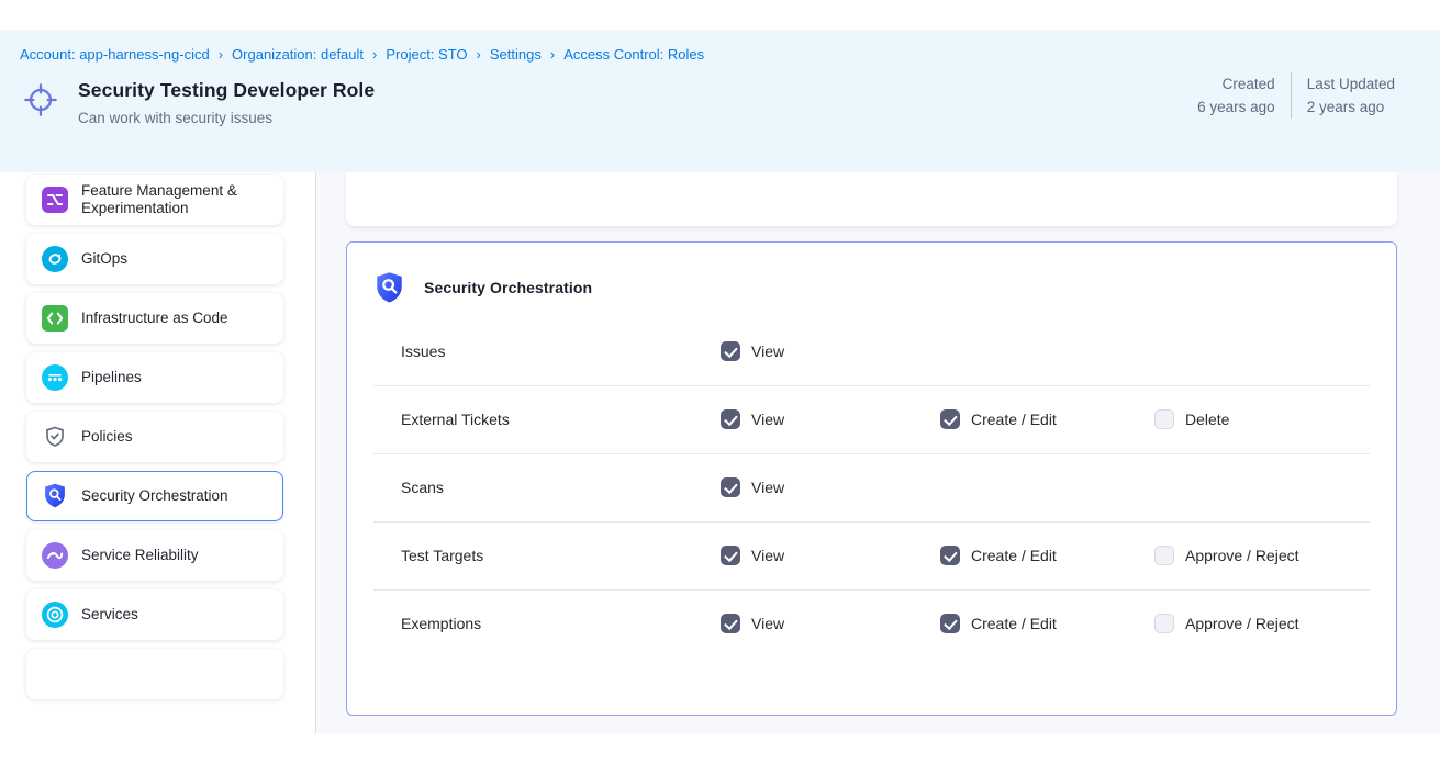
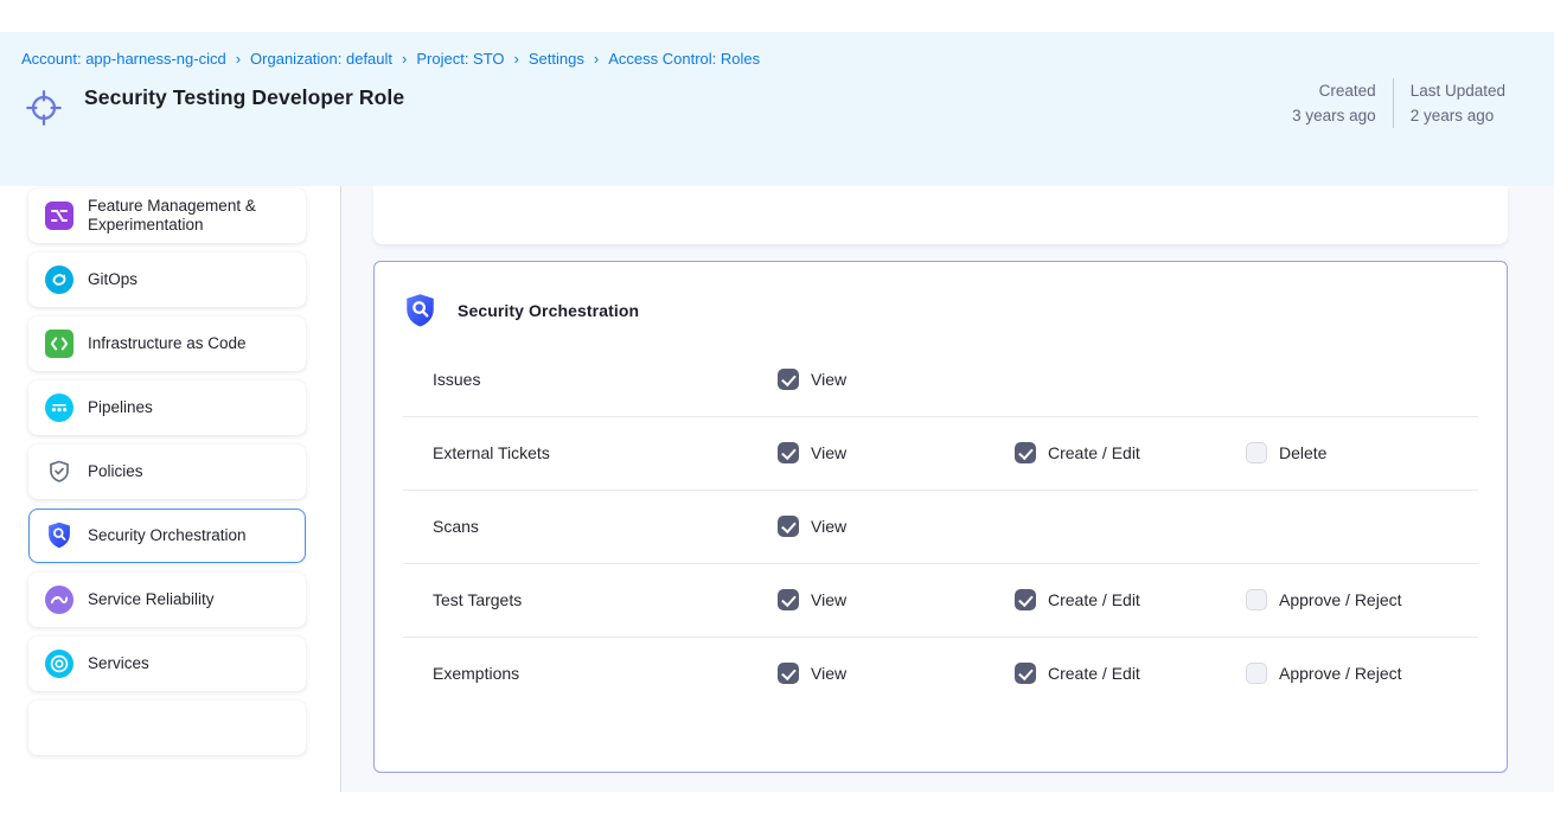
  Account: app-harness-ng-cicd
  ›
  Organization: default
  ›
  Project: STO
  ›
  Settings
  ›
  Access Control: Roles
  Security Testing Developer Role
- Can work with security issues
  Created
- 6 years ago
+ 3 years ago
  Last Updated
  2 years ago
  Feature Management & Experimentation
  GitOps
  Infrastructure as Code
  Pipelines
  Policies
  Security Orchestration
  Service Reliability
  Services
  Security Orchestration
  Issues
  View
  External Tickets
  View
  Create / Edit
  Delete
  Scans
  View
  Test Targets
  View
  Create / Edit
  Approve / Reject
  Exemptions
  View
  Create / Edit
  Approve / Reject
